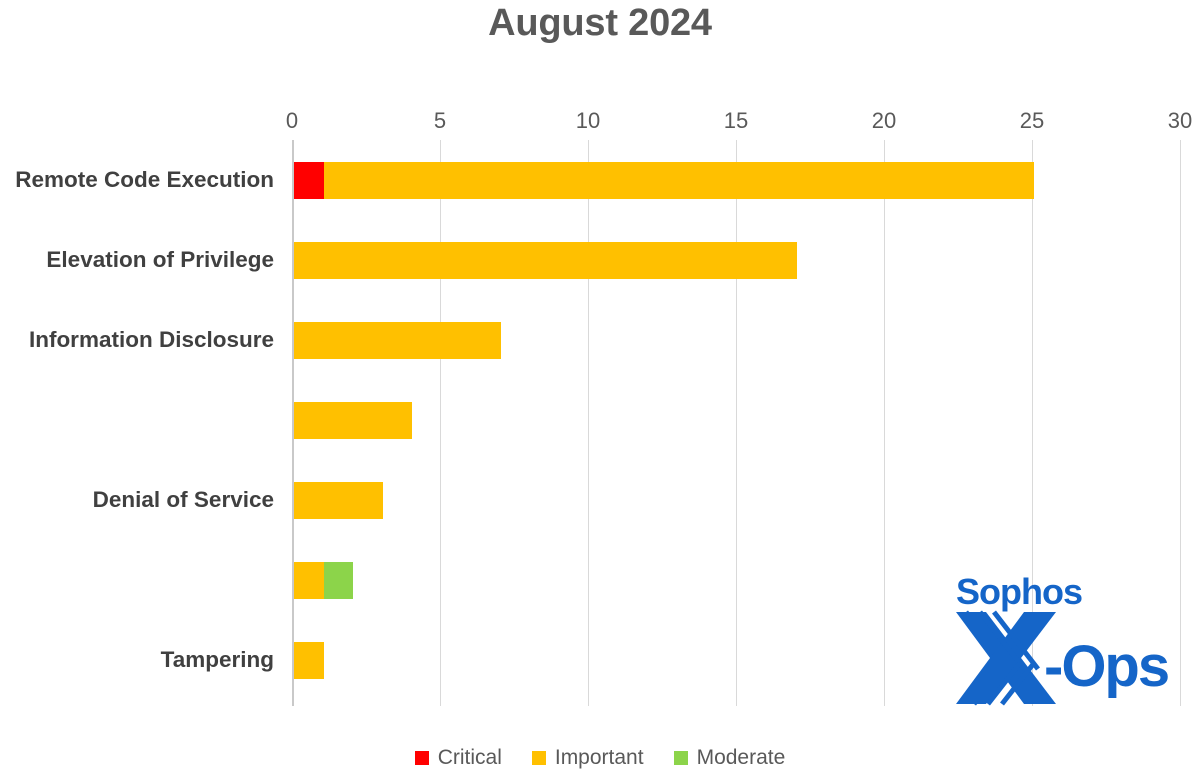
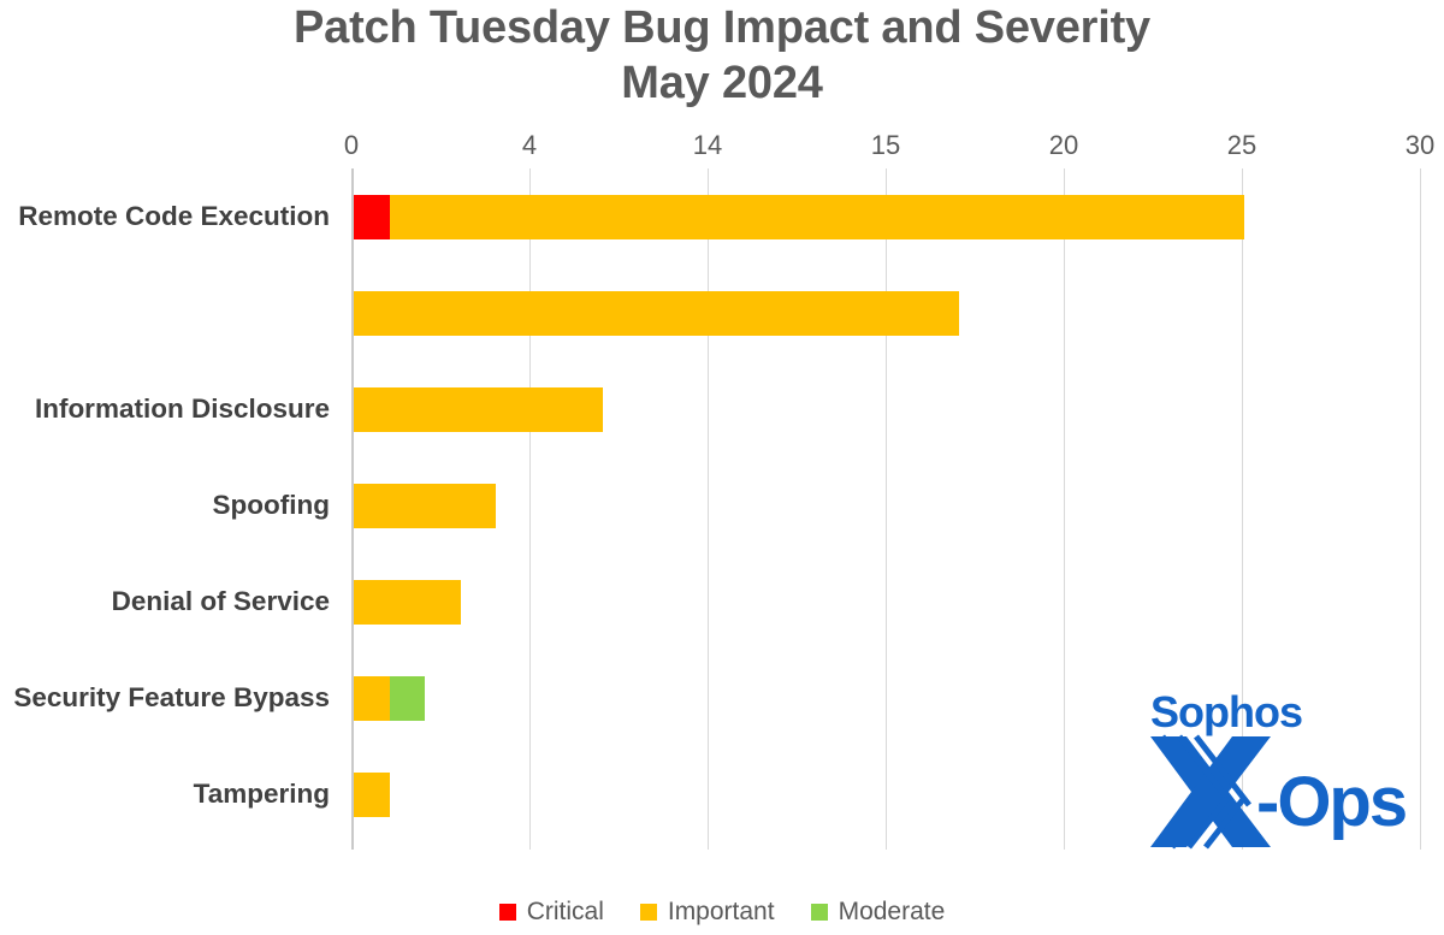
+ Patch Tuesday Bug Impact and Severity
- August 2024
+ May 2024
  0
- 5
+ 4
- 10
+ 14
  15
  20
  25
  30
  Remote Code Execution
- Elevation of Privilege
  Information Disclosure
+ Spoofing
  Denial of Service
+ Security Feature Bypass
  Tampering
  Critical
  Important
  Moderate
  Sophos
  -Ops
